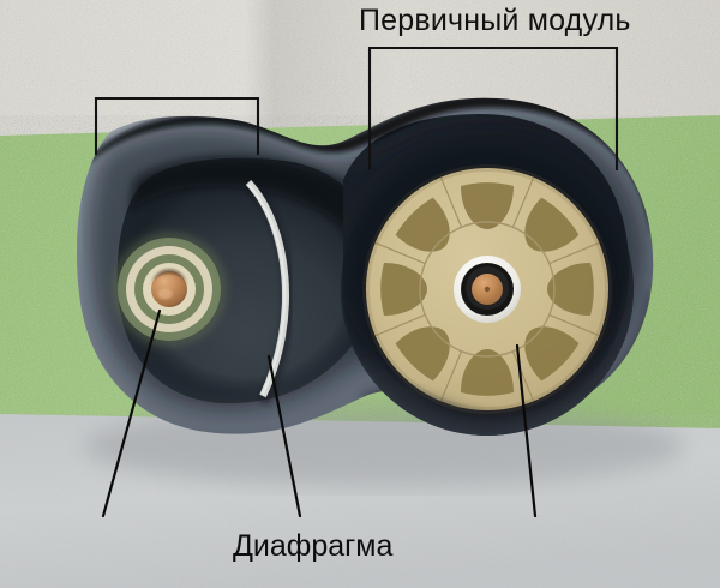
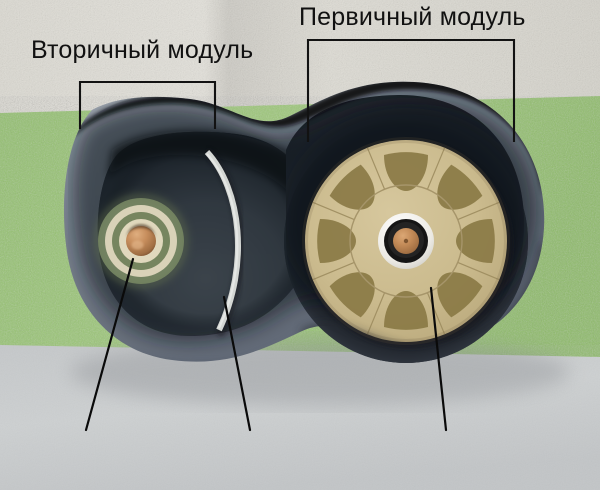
+ Вторичный модуль
  Первичный модуль
- Диафрагма
